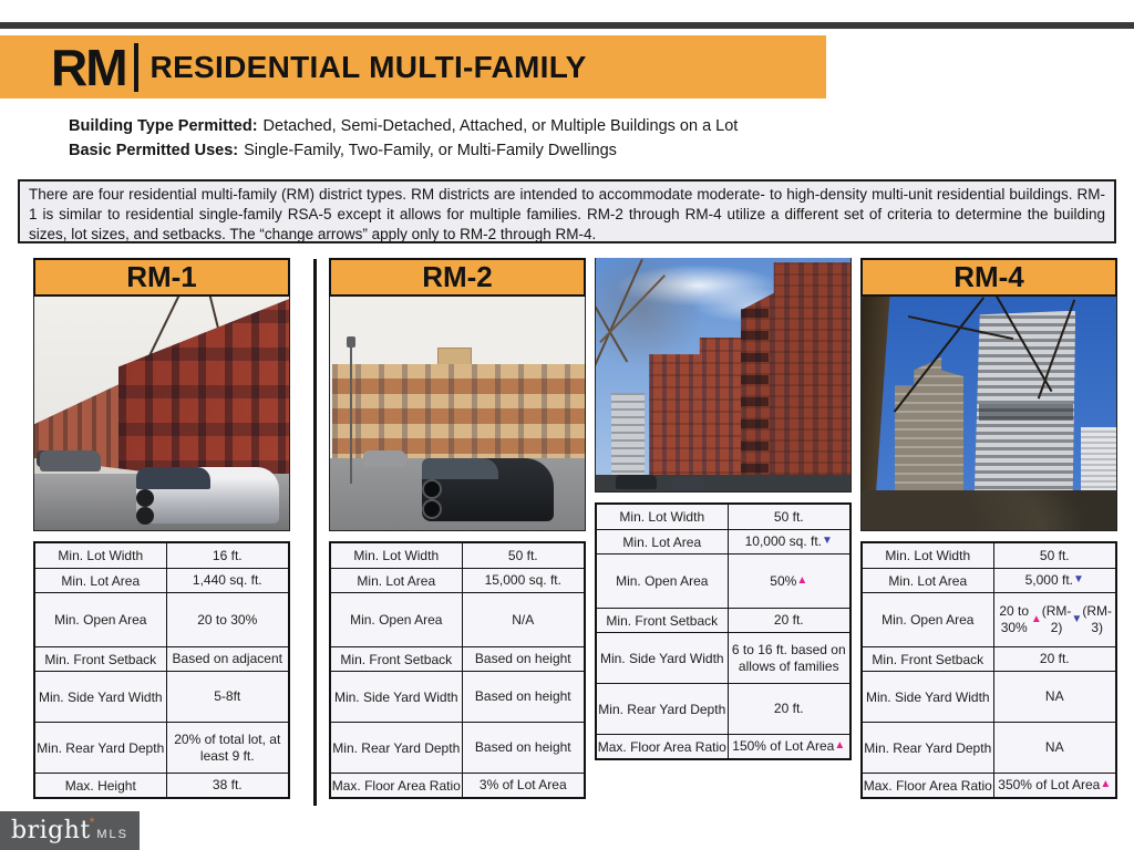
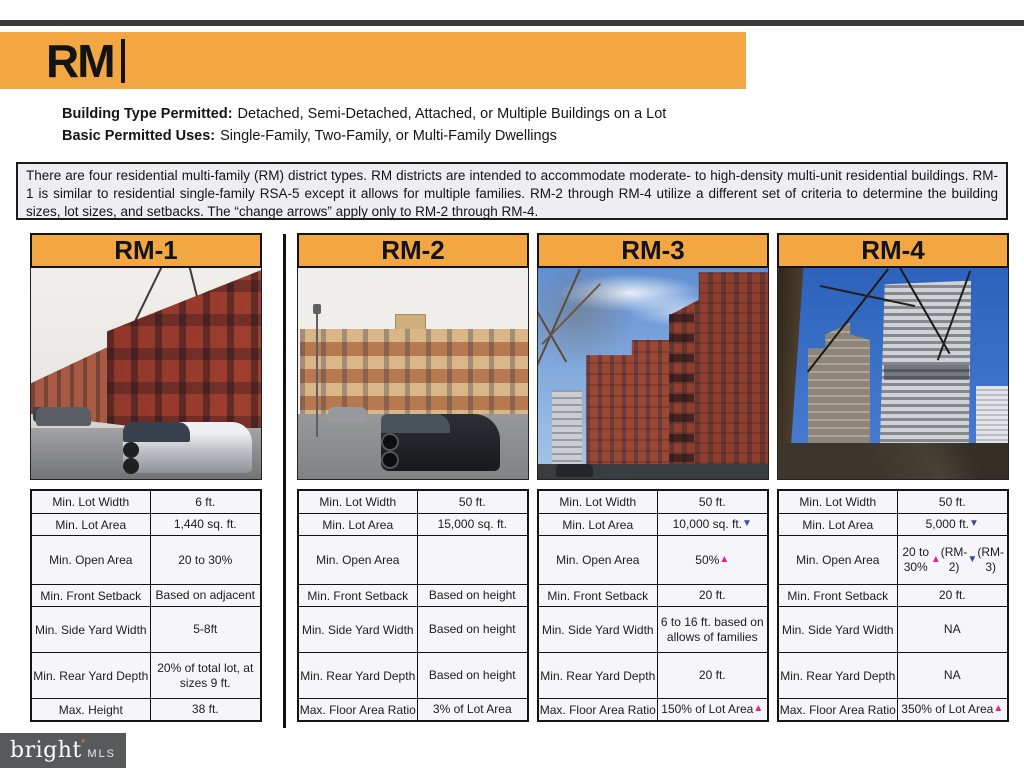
  RM
- RESIDENTIAL MULTI-FAMILY
  Building Type Permitted: Detached, Semi-Detached, Attached, or Multiple Buildings on a Lot
  Basic Permitted Uses: Single-Family, Two-Family, or Multi-Family Dwellings
  There are four residential multi-family (RM) district types. RM districts are intended to accommodate moderate- to high-density multi-unit residential buildings. RM-1 is similar to residential single-family RSA-5 except it allows for multiple families. RM-2 through RM-4 utilize a different set of criteria to determine the building sizes, lot sizes, and setbacks. The “change arrows” apply only to RM-2 through RM-4.
  RM-1
  Min. Lot Width
- 16 ft.
+ 6 ft.
  Min. Lot Area
  1,440 sq. ft.
  Min. Open Area
  20 to 30%
  Min. Front Setback
  Based on adjacent
  Min. Side Yard Width
  5-8ft
  Min. Rear Yard Depth
- 20% of total lot, at least 9 ft.
+ 20% of total lot, at sizes 9 ft.
  Max. Height
  38 ft.
  RM-2
  Min. Lot Width
  50 ft.
  Min. Lot Area
  15,000 sq. ft.
  Min. Open Area
- N/A
  Min. Front Setback
  Based on height
  Min. Side Yard Width
  Based on height
  Min. Rear Yard Depth
  Based on height
  Max. Floor Area Ratio
  3% of Lot Area
+ RM-3
  Min. Lot Width
  50 ft.
  Min. Lot Area
  10,000 sq. ft.
  ▼
  Min. Open Area
  50%
  ▲
  Min. Front Setback
  20 ft.
  Min. Side Yard Width
  6 to 16 ft. based on allows of families
  Min. Rear Yard Depth
  20 ft.
  Max. Floor Area Ratio
  150% of Lot Area
  ▲
  RM-4
  Min. Lot Width
  50 ft.
  Min. Lot Area
  5,000 ft.
  ▼
  Min. Open Area
  20 to 30%
  ▲
  (RM-2)
  ▼
  (RM-3)
  Min. Front Setback
  20 ft.
  Min. Side Yard Width
  NA
  Min. Rear Yard Depth
  NA
  Max. Floor Area Ratio
  350% of Lot Area
  ▲
  bright
  *
  MLS
